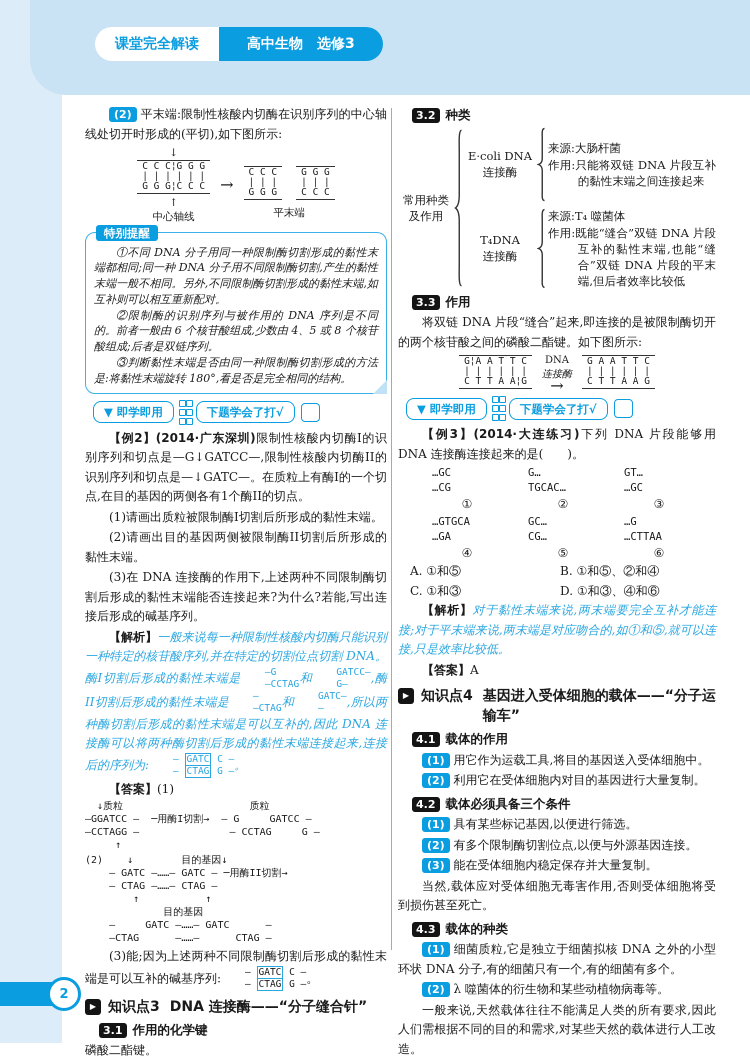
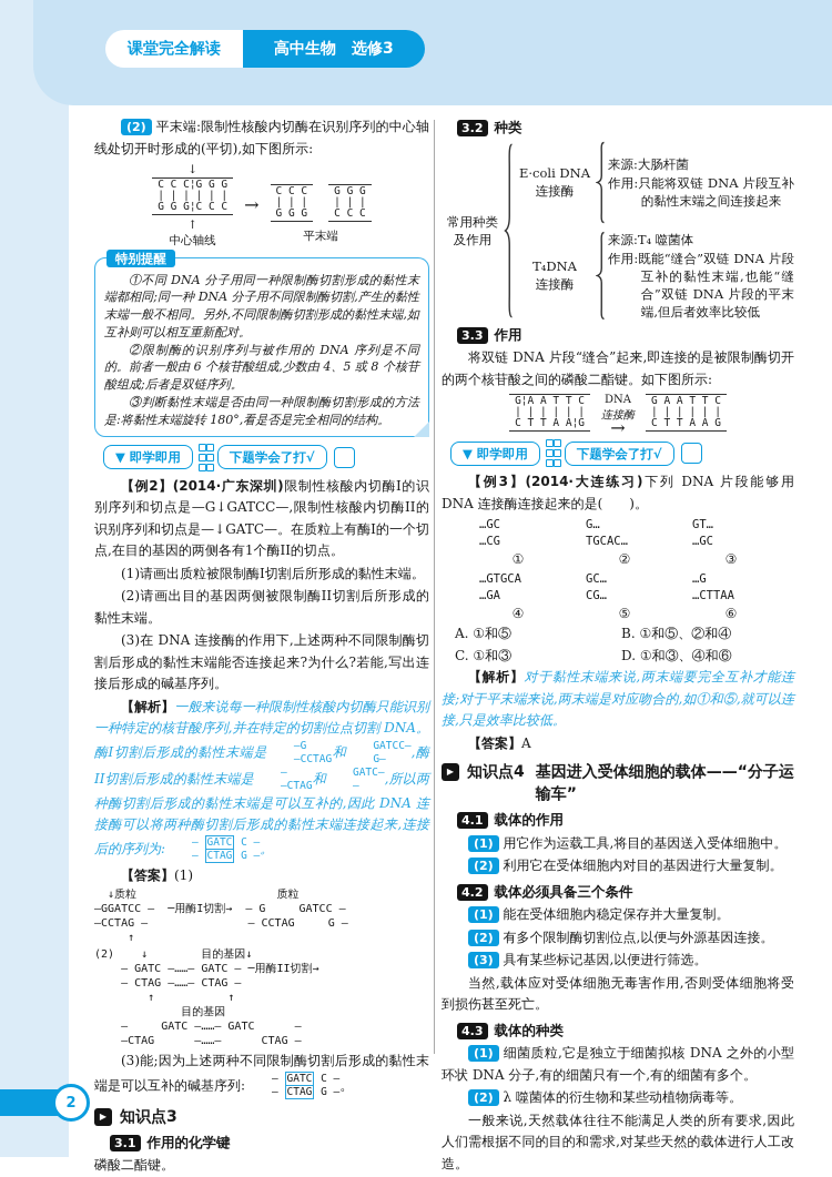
  课堂完全解读
  高中生物 选修3
  (2) 平末端:限制性核酸内切酶在识别序列的中心轴线处切开时形成的(平切),如下图所示:
  ↓
  C C C¦G G G
  | | | | | |
  G G G¦C C C
  ↑
  中心轴线
  →
  C C C
  | | |
  G G G
  G G G
  | | |
  C C C
  平末端
  特别提醒
  ①不同 DNA 分子用同一种限制酶切割形成的黏性末端都相同;同一种 DNA 分子用不同限制酶切割,产生的黏性末端一般不相同。另外,不同限制酶切割形成的黏性末端,如互补则可以相互重新配对。
  ②限制酶的识别序列与被作用的 DNA 序列是不同的。前者一般由 6 个核苷酸组成,少数由 4、5 或 8 个核苷酸组成;后者是双链序列。
  ③判断黏性末端是否由同一种限制酶切割形成的方法是:将黏性末端旋转 180°,看是否是完全相同的结构。
  ▼ 即学即用
  下题学会了打√
  【例2】(2014·广东深圳)限制性核酸内切酶I的识别序列和切点是—G↓GATCC—,限制性核酸内切酶II的识别序列和切点是—↓GATC—。在质粒上有酶I的一个切点,在目的基因的两侧各有1个酶II的切点。
  (1)请画出质粒被限制酶I切割后所形成的黏性末端。
  (2)请画出目的基因两侧被限制酶II切割后所形成的黏性末端。
  (3)在 DNA 连接酶的作用下,上述两种不同限制酶切割后形成的黏性末端能否连接起来?为什么?若能,写出连接后形成的碱基序列。
  【解析】一般来说每一种限制性核酸内切酶只能识别一种特定的核苷酸序列,并在特定的切割位点切割 DNA。酶I切割后形成的黏性末端是
  —G
  —CCTAG
  和
  GATCC—
  G—
  ,酶II切割后形成的黏性末端是
  —
  —CTAG
  和
  GATC—
  —
  ,所以两种酶切割后形成的黏性末端是可以互补的,因此 DNA 连接酶可以将两种酶切割后形成的黏性末端连接起来,连接后的序列为:
  — GATC C —
  — CTAG G —
  。
  【答案】(1)
  ↓质粒 质粒
  —GGATCC — ─用酶I切割→ — G GATCC —
- —CCTAGG — — CCTAG G —
+ —CCTAG — — CCTAG G —
  ↑
  (2) ↓ 目的基因↓
  — GATC —……— GATC — ─用酶II切割→
  — CTAG —……— CTAG —
  ↑ ↑
  目的基因
  — GATC —……— GATC —
  —CTAG —……— CTAG —
  (3)能;因为上述两种不同限制酶切割后形成的黏性末端是可以互补的碱基序列:
  — GATC C —
  — CTAG G —
  。
  ▶
  知识点3
- DNA 连接酶——“分子缝合针”
  3.1 作用的化学键
  磷酸二酯键。
  3.2 种类
  常用种类
  及作用
  E·coli DNA
  连接酶
  来源:大肠杆菌
  作用:只能将双链 DNA 片段互补的黏性末端之间连接起来
  T₄DNA
  连接酶
  来源:T₄ 噬菌体
  作用:既能“缝合”双链 DNA 片段互补的黏性末端,也能“缝合”双链 DNA 片段的平末端,但后者效率比较低
  3.3 作用
  将双链 DNA 片段“缝合”起来,即连接的是被限制酶切开的两个核苷酸之间的磷酸二酯键。如下图所示:
  G¦A A T T C
  | | | | | |
  C T T A A¦G
  DNA
  连接酶
  →
  G A A T T C
  | | | | | |
  C T T A A G
  ▼ 即学即用
  下题学会了打√
  【例3】(2014·大连练习)下列 DNA 片段能够用 DNA 连接酶连接起来的是( )。
  …GC
  …CG
  ①
  G…
  TGCAC…
  ②
  GT…
  …GC
  ③
  …GTGCA
  …GA
  ④
  GC…
  CG…
  ⑤
  …G
  …CTTAA
  ⑥
  A. ①和⑤
  B. ①和⑤、②和④
  C. ①和③
  D. ①和③、④和⑥
  【解析】对于黏性末端来说,两末端要完全互补才能连接;对于平末端来说,两末端是对应吻合的,如①和⑤,就可以连接,只是效率比较低。
  【答案】A
  ▶
  知识点4
  基因进入受体细胞的载体——“分子运输车”
  4.1 载体的作用
  (1) 用它作为运载工具,将目的基因送入受体细胞中。
  (2) 利用它在受体细胞内对目的基因进行大量复制。
  4.2 载体必须具备三个条件
- (1) 具有某些标记基因,以便进行筛选。
+ (1) 能在受体细胞内稳定保存并大量复制。
  (2) 有多个限制酶切割位点,以便与外源基因连接。
- (3) 能在受体细胞内稳定保存并大量复制。
+ (3) 具有某些标记基因,以便进行筛选。
  当然,载体应对受体细胞无毒害作用,否则受体细胞将受到损伤甚至死亡。
  4.3 载体的种类
  (1) 细菌质粒,它是独立于细菌拟核 DNA 之外的小型环状 DNA 分子,有的细菌只有一个,有的细菌有多个。
  (2) λ 噬菌体的衍生物和某些动植物病毒等。
  一般来说,天然载体往往不能满足人类的所有要求,因此人们需根据不同的目的和需求,对某些天然的载体进行人工改造。
  2
